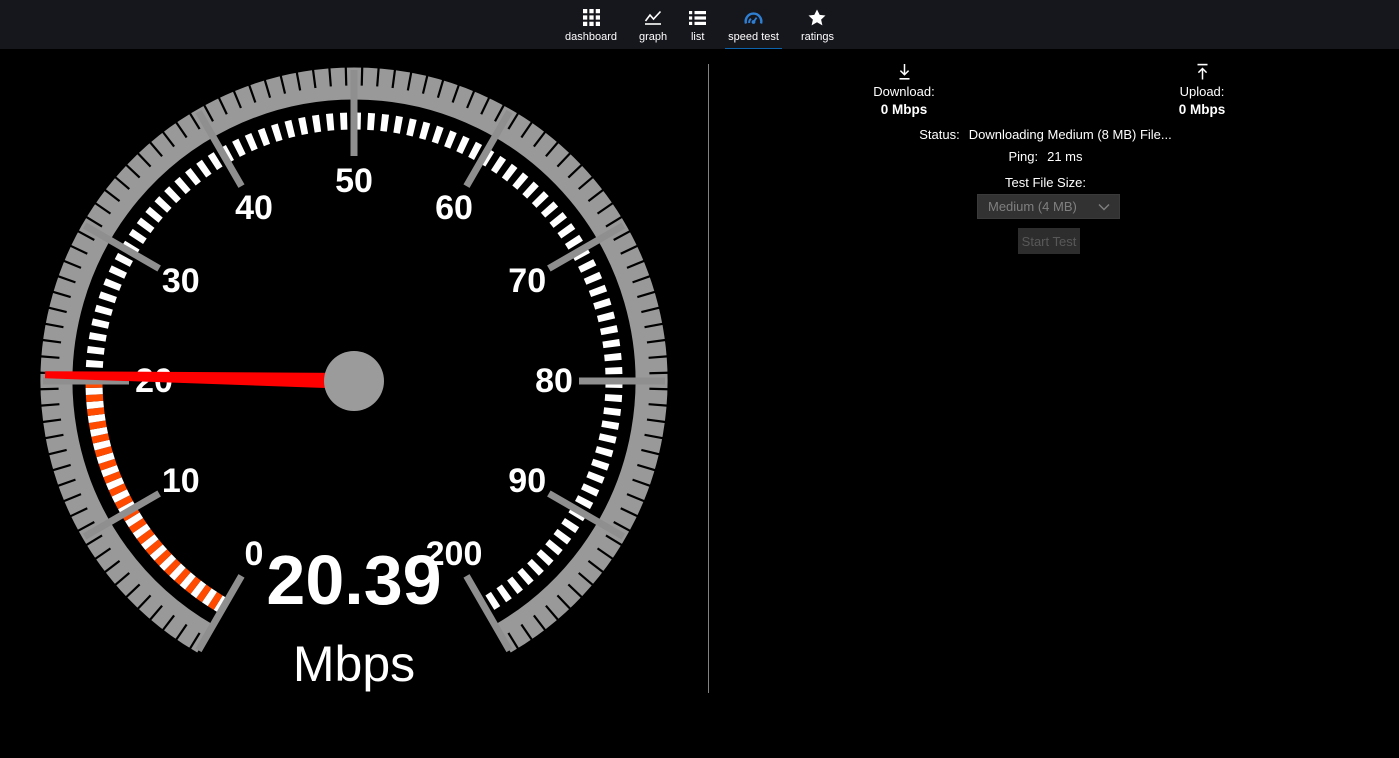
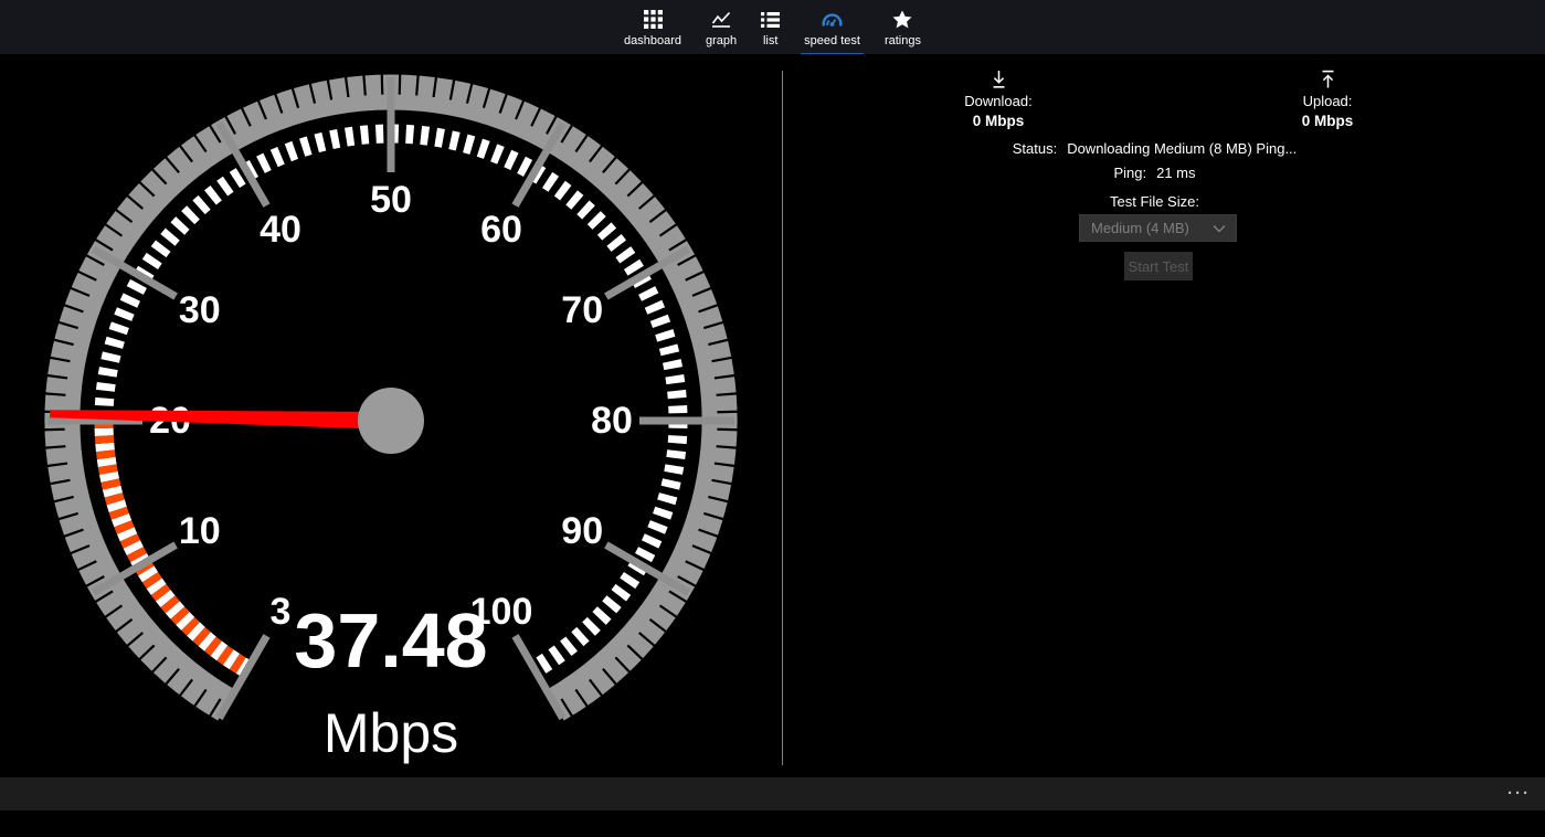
  dashboard
  graph
  list
  speed test
  ratings
- 0
+ 3
  10
  30
  40
  50
  60
  70
  80
  90
- 200
+ 100
- 20.39
+ 37.48
  Mbps
  Download:
  0 Mbps
  Upload:
  0 Mbps
- Status: Downloading Medium (8 MB) File...
+ Status: Downloading Medium (8 MB) Ping...
  Ping: 21 ms
  Test File Size:
  Medium (4 MB)
  Start Test
+ ···
